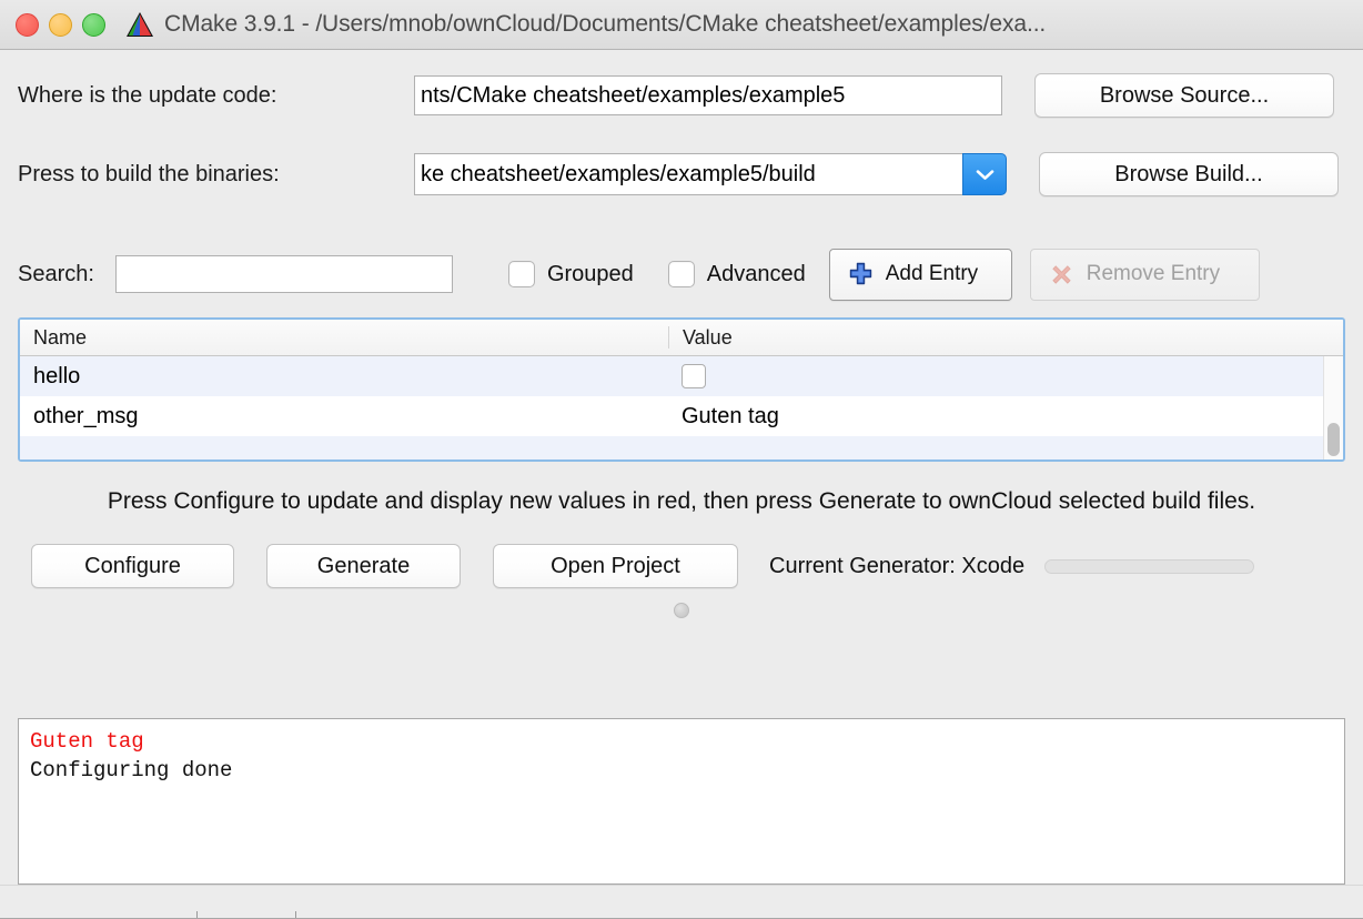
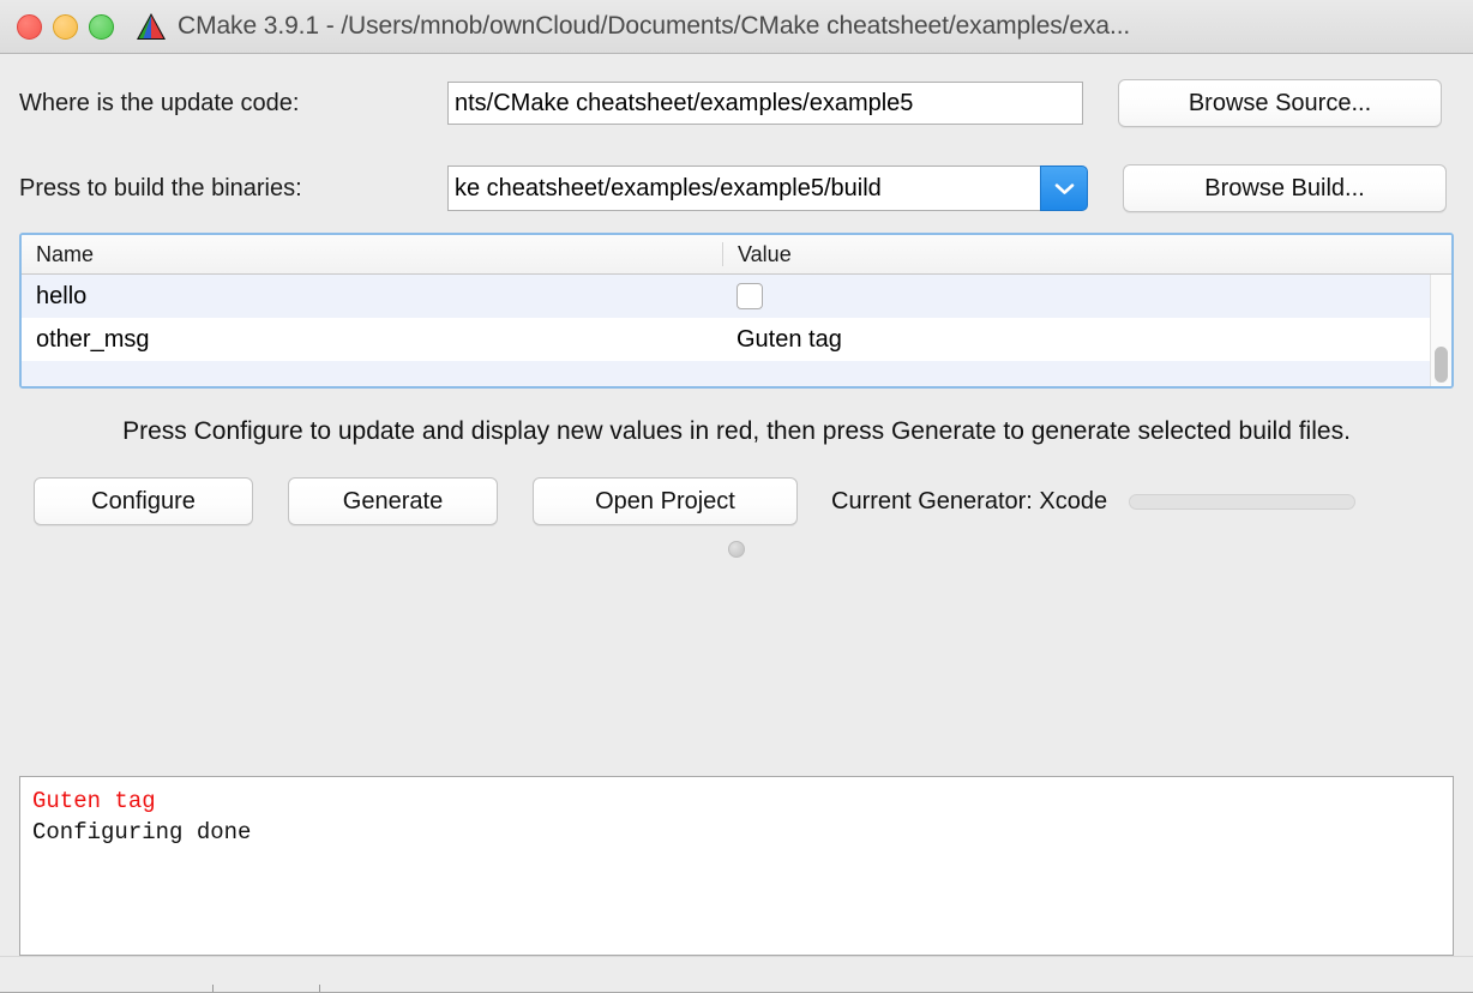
  CMake 3.9.1 - /Users/mnob/ownCloud/Documents/CMake cheatsheet/examples/exa...
  Where is the update code:
  nts/CMake cheatsheet/examples/example5
  Browse Source...
  Press to build the binaries:
  ke cheatsheet/examples/example5/build
  Browse Build...
- Search:
- Grouped
- Advanced
- Add Entry
- Remove Entry
  Name
  Value
  hello
  other_msg
  Guten tag
- Press Configure to update and display new values in red, then press Generate to ownCloud selected build files.
+ Press Configure to update and display new values in red, then press Generate to generate selected build files.
  Configure
  Generate
  Open Project
  Current Generator: Xcode
  Guten tag
  Configuring done
